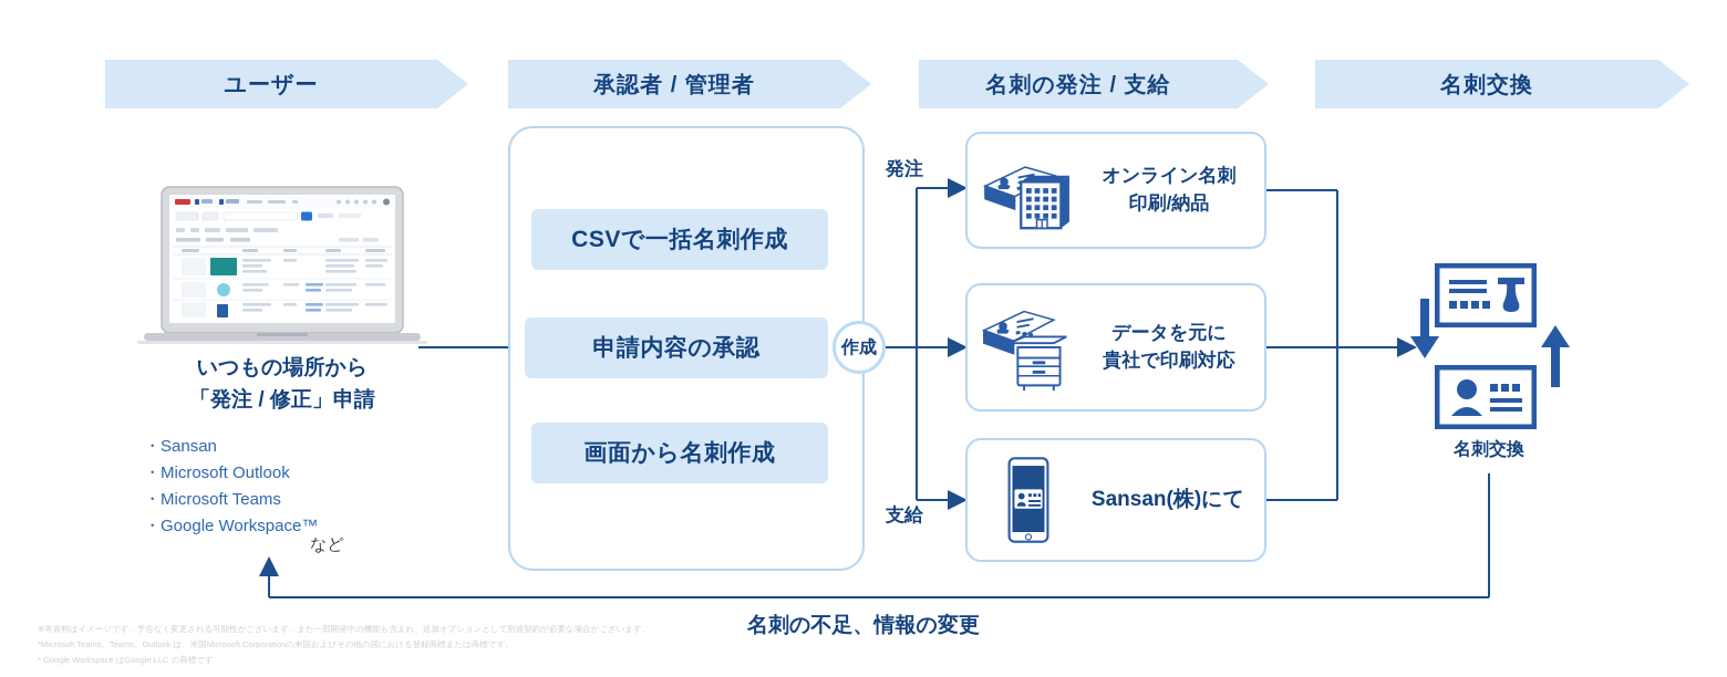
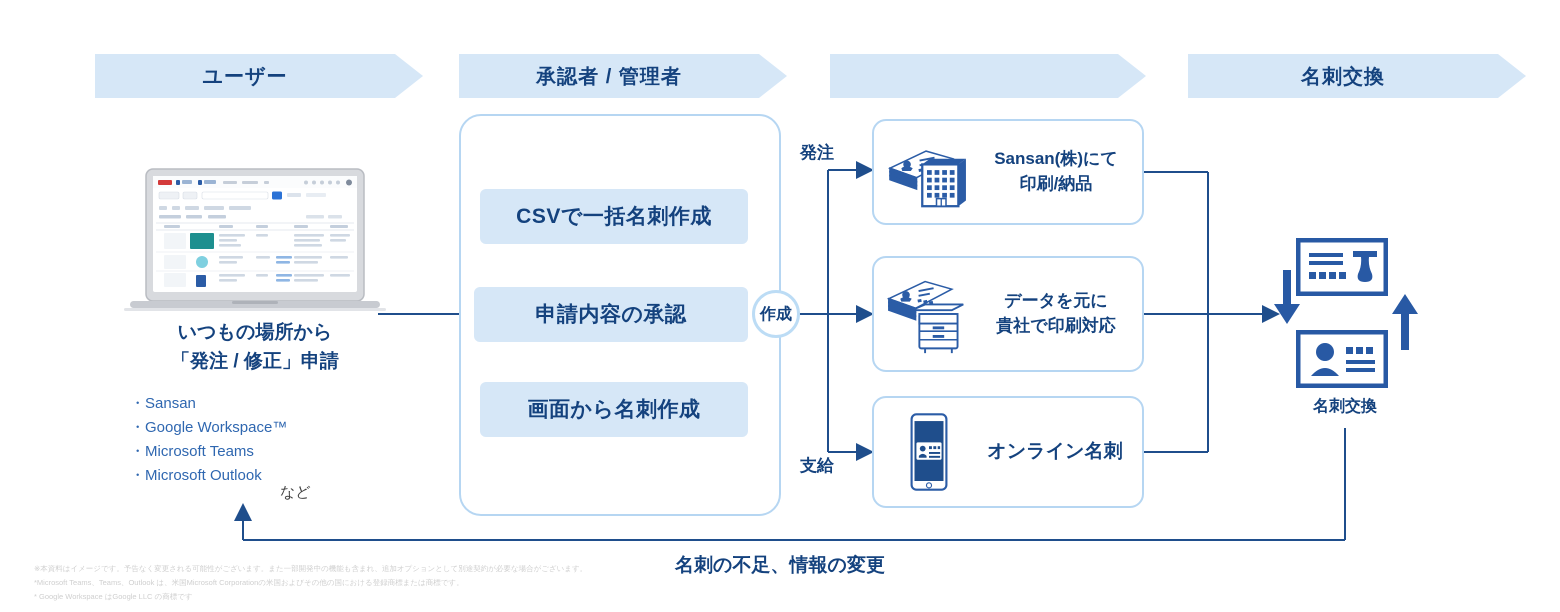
  ユーザー
  承認者 / 管理者
- 名刺の発注 / 支給
  名刺交換
  いつもの場所から
  「発注 / 修正」申請
  ・Sansan
- ・Microsoft Outlook
+ ・Google Workspace™
  ・Microsoft Teams
- ・Google Workspace™
+ ・Microsoft Outlook
  など
  CSVで一括名刺作成
  申請内容の承認
  画面から名刺作成
  作成
  発注
  支給
- オンライン名刺
+ Sansan(株)にて
  印刷/納品
  データを元に
  貴社で印刷対応
- Sansan(株)にて
+ オンライン名刺
  名刺交換
  名刺の不足、情報の変更
  ※本資料はイメージです。予告なく変更される可能性がございます。また一部開発中の機能も含まれ、追加オプションとして別途契約が必要な場合がございます。
  *Microsoft Teams、Teams、Outlook は、米国Microsoft Corporationの米国およびその他の国における登録商標または商標です。
  * Google Workspace はGoogle LLC の商標です
